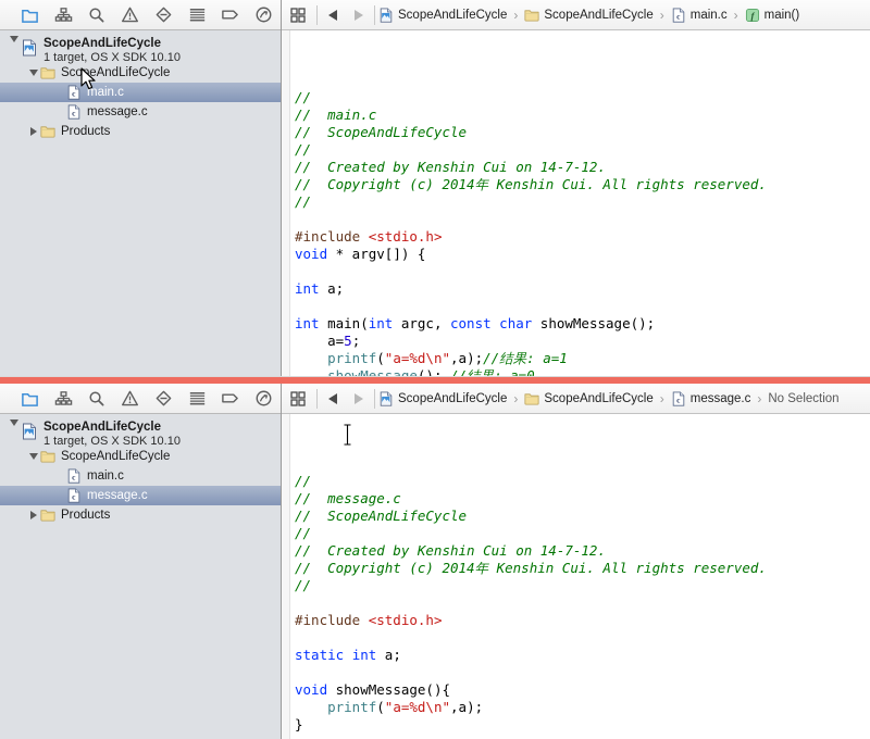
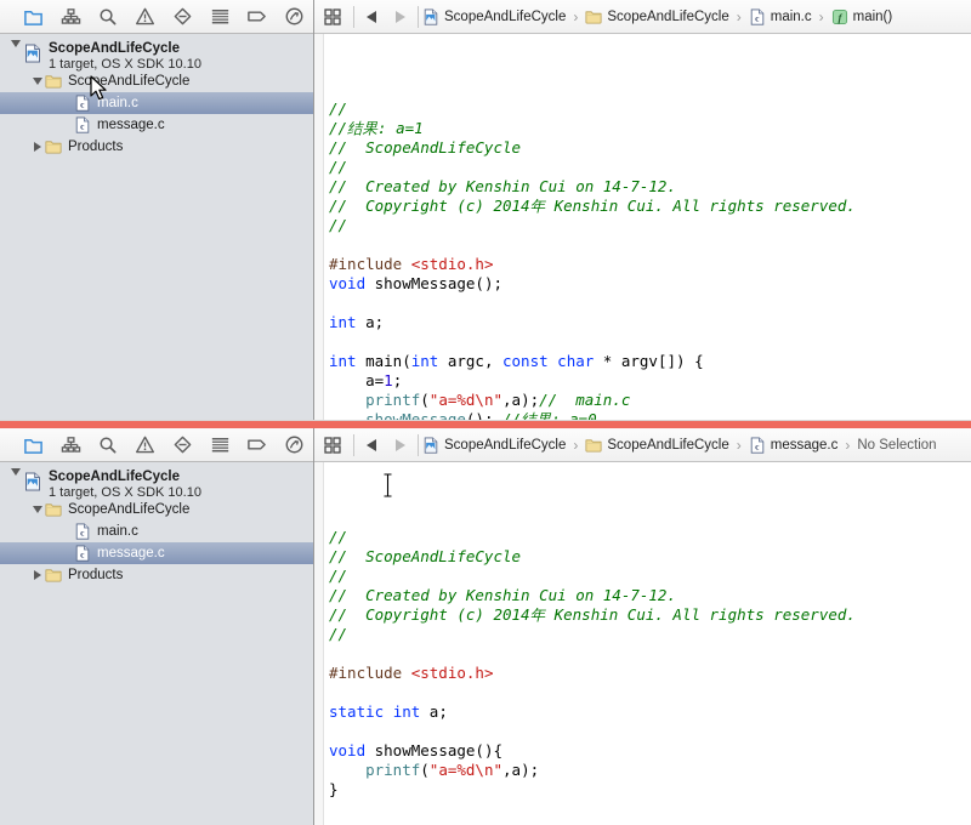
  ScopeAndLifeCycle
  1 target, OS X SDK 10.10
  ScoeAndLifeCycle
  c
  main.c
  c
  message.c
  Products
  ScopeAndLifeCycle
  ›
  ScopeAndLifeCycle
  ›
  c
  main.c
  ›
  f
  main()
  //
- // main.c
+ //结果: a=1
  // ScopeAndLifeCycle
  //
  // Created by Kenshin Cui on 14-7-12.
  // Copyright (c) 2014年 Kenshin Cui. All rights reserved.
  //
  #include <stdio.h>
- void * argv[]) {
+ void showMessage();
  int a;
- int main(int argc, const char showMessage();
+ int main(int argc, const char * argv[]) {
- a=5;
+ a=1;
- printf("a=%d\n",a);//结果: a=1
+ printf("a=%d\n",a);// main.c
  ScopeAndLifeCycle
  1 target, OS X SDK 10.10
  ScopeAndLifeCycle
  c
  main.c
  c
  message.c
  Products
  ScopeAndLifeCycle
  ›
  ScopeAndLifeCycle
  ›
  c
  message.c
  ›
  No Selection
  //
- // message.c
  // ScopeAndLifeCycle
  //
  // Created by Kenshin Cui on 14-7-12.
  // Copyright (c) 2014年 Kenshin Cui. All rights reserved.
  //
  #include <stdio.h>
  static int a;
  void showMessage(){
  printf("a=%d\n",a);
  }
